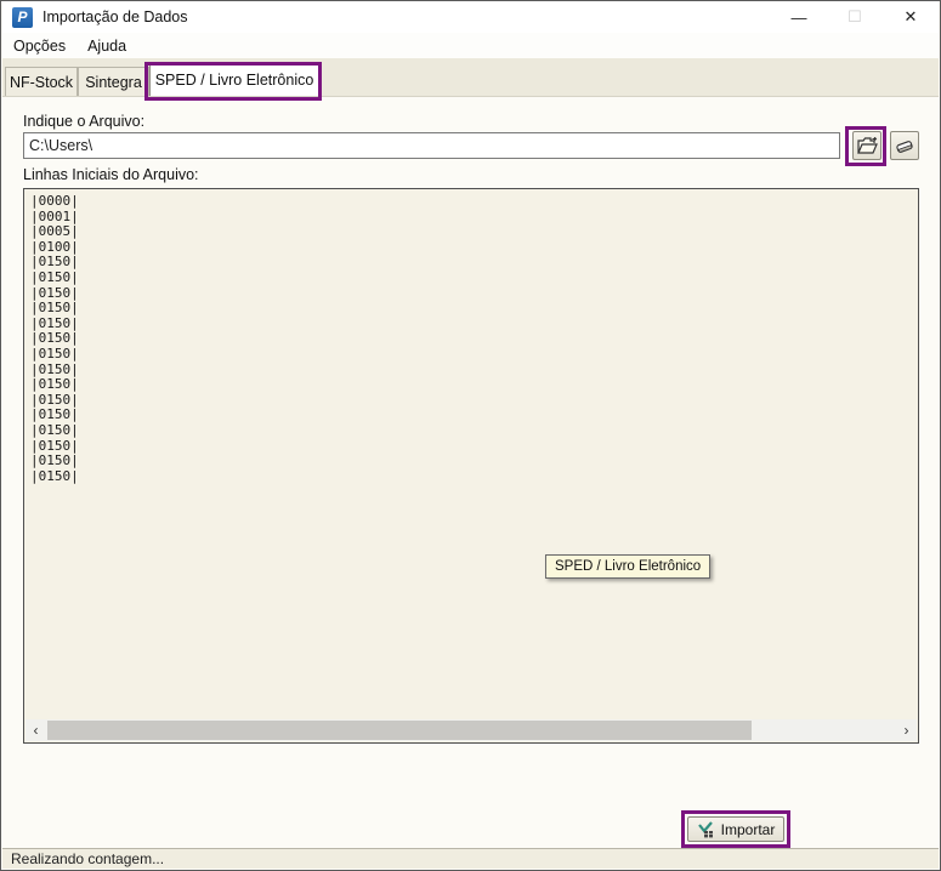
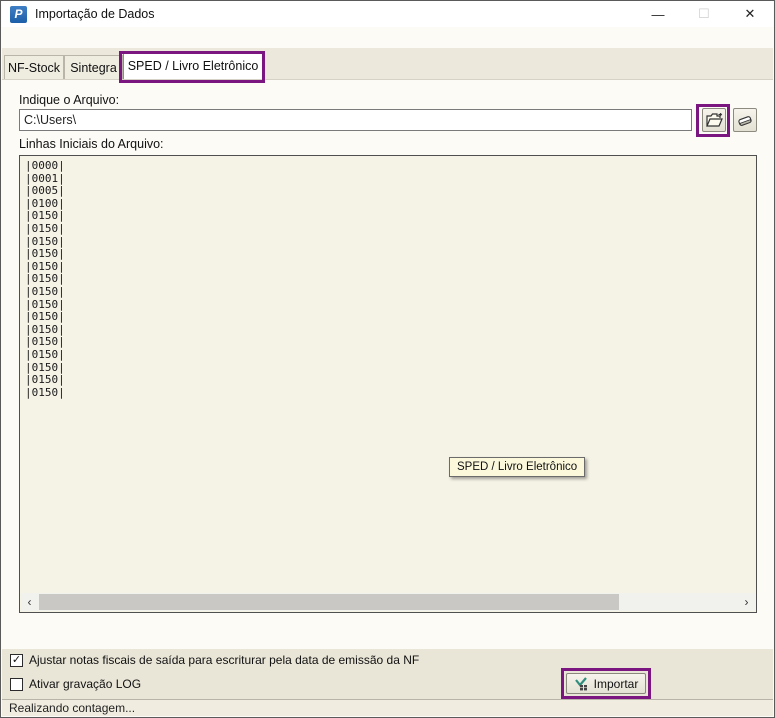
  P
  Importação de Dados
  —
  ☐
  ✕
- Opções
- Ajuda
  NF-Stock
  Sintegra
  SPED / Livro Eletrônico
  Indique o Arquivo:
  C:\Users\
  Linhas Iniciais do Arquivo:
  |0000|
  |0001|
  |0005|
  |0100|
  |0150|
  |0150|
  |0150|
  |0150|
  |0150|
  |0150|
  |0150|
  |0150|
  |0150|
  |0150|
  |0150|
  |0150|
  |0150|
  |0150|
  |0150|
  ‹
  ›
  SPED / Livro Eletrônico
+ Ajustar notas fiscais de saída para escriturar pela data de emissão da NF
+ Ativar gravação LOG
  Importar
  Realizando contagem...
